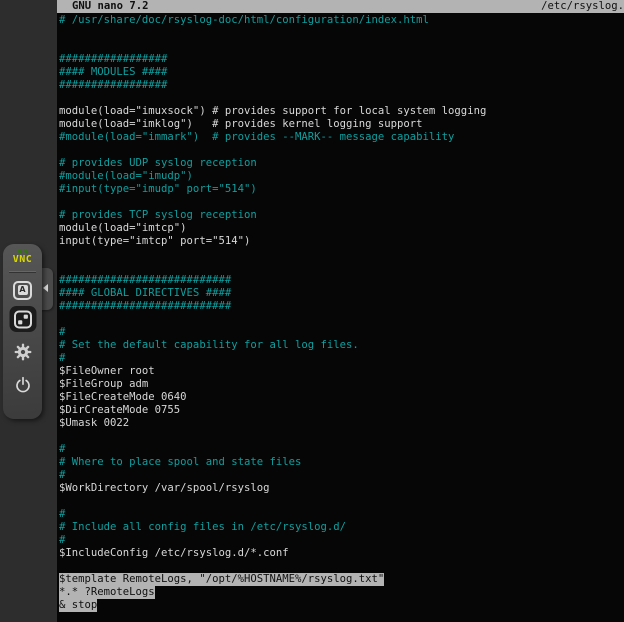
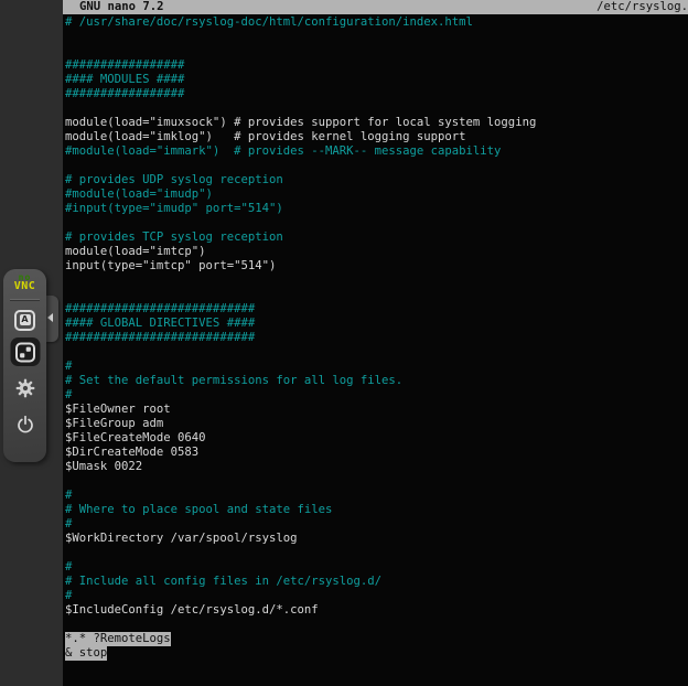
  GNU nano 7.2
  /etc/rsyslog.
  # /usr/share/doc/rsyslog-doc/html/configuration/index.html
  #################
  #### MODULES ####
  #################
  module(load="imuxsock") # provides support for local system logging
  module(load="imklog") # provides kernel logging support
  #module(load="immark") # provides --MARK-- message capability
  # provides UDP syslog reception
  #module(load="imudp")
  #input(type="imudp" port="514")
  # provides TCP syslog reception
  module(load="imtcp")
  input(type="imtcp" port="514")
  ###########################
  #### GLOBAL DIRECTIVES ####
  ###########################
  #
- # Set the default capability for all log files.
+ # Set the default permissions for all log files.
  #
  $FileOwner root
  $FileGroup adm
  $FileCreateMode 0640
- $DirCreateMode 0755
+ $DirCreateMode 0583
  $Umask 0022
  #
  # Where to place spool and state files
  #
  $WorkDirectory /var/spool/rsyslog
  #
  # Include all config files in /etc/rsyslog.d/
  #
  $IncludeConfig /etc/rsyslog.d/*.conf
- $template RemoteLogs, "/opt/%HOSTNAME%/rsyslog.txt"
  *.* ?RemoteLogs
  & stop
  no
  VNC
  A
